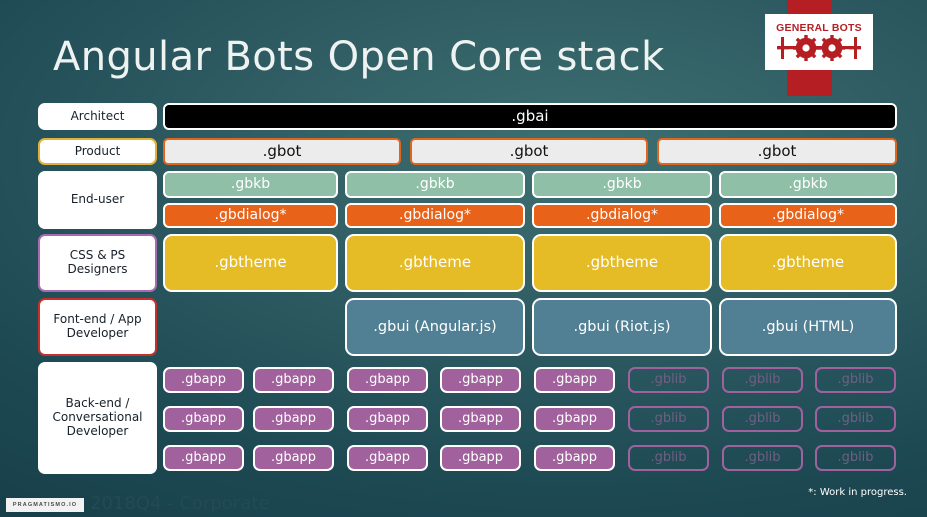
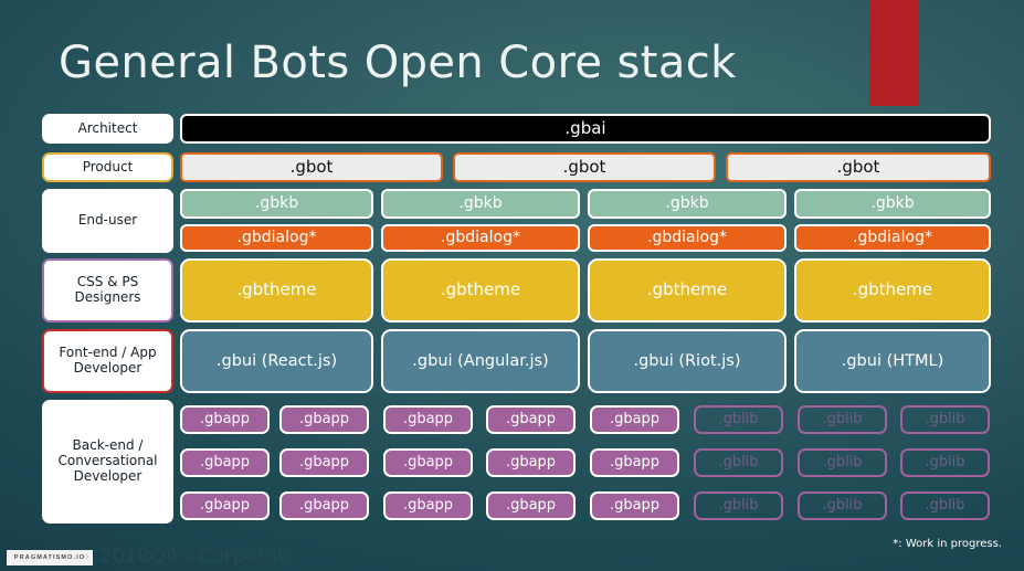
- GENERAL BOTS
- Angular Bots Open Core stack
+ General Bots Open Core stack
  Architect
  Product
  End-user
  CSS & PS
  Designers
  Font-end / App
  Developer
  Back-end /
  Conversational
  Developer
  .gbai
  .gbot
  .gbot
  .gbot
  .gbkb
  .gbkb
  .gbkb
  .gbkb
  .gbdialog*
  .gbdialog*
  .gbdialog*
  .gbdialog*
  .gbtheme
  .gbtheme
  .gbtheme
  .gbtheme
+ .gbui (React.js)
  .gbui (Angular.js)
  .gbui (Riot.js)
  .gbui (HTML)
  .gbapp
  .gbapp
  .gbapp
  .gbapp
  .gbapp
  .gbapp
  .gbapp
  .gbapp
  .gbapp
  .gbapp
  .gbapp
  .gbapp
  .gbapp
  .gbapp
  .gbapp
  .gblib
  .gblib
  .gblib
  .gblib
  .gblib
  .gblib
  .gblib
  .gblib
  .gblib
  *: Work in progress.
